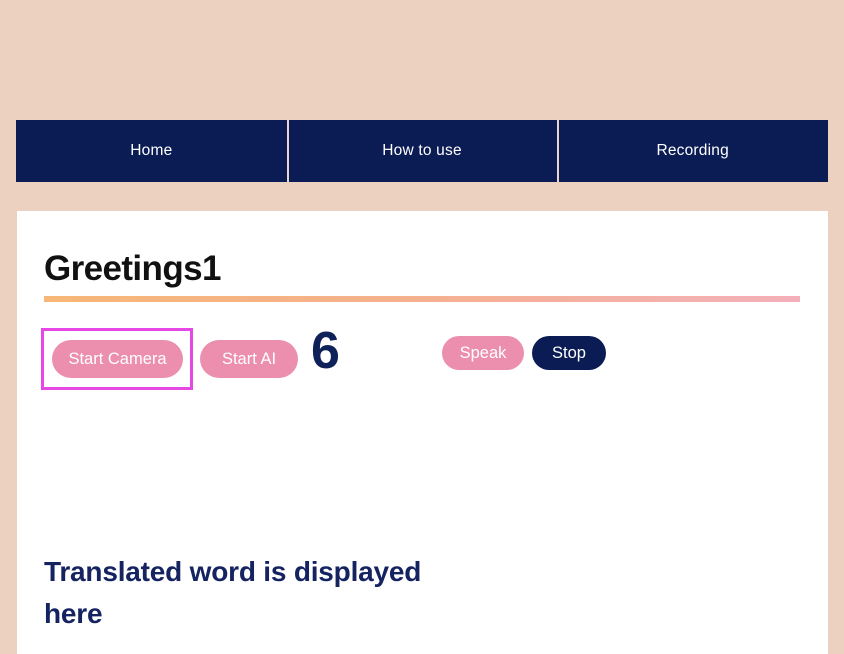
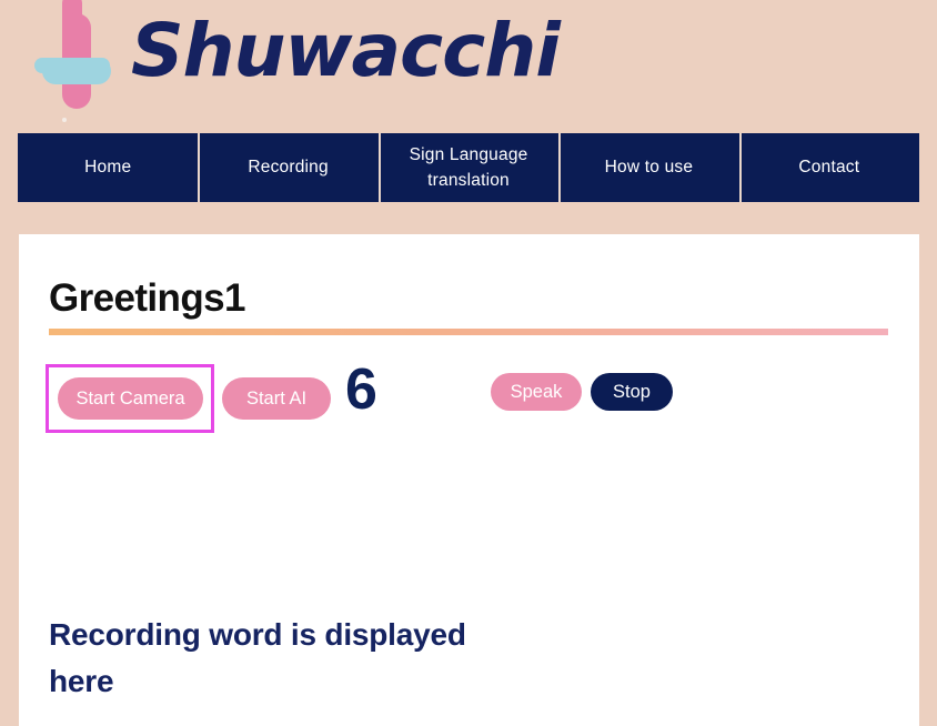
+ Shuwacchi
  Home
- How to use
+ Recording
+ Sign Language translation
- Recording
+ How to use
+ Contact
  Greetings1
  Start Camera
  Start AI
  6
  Speak
  Stop
- Translated word is displayed here
+ Recording word is displayed here
